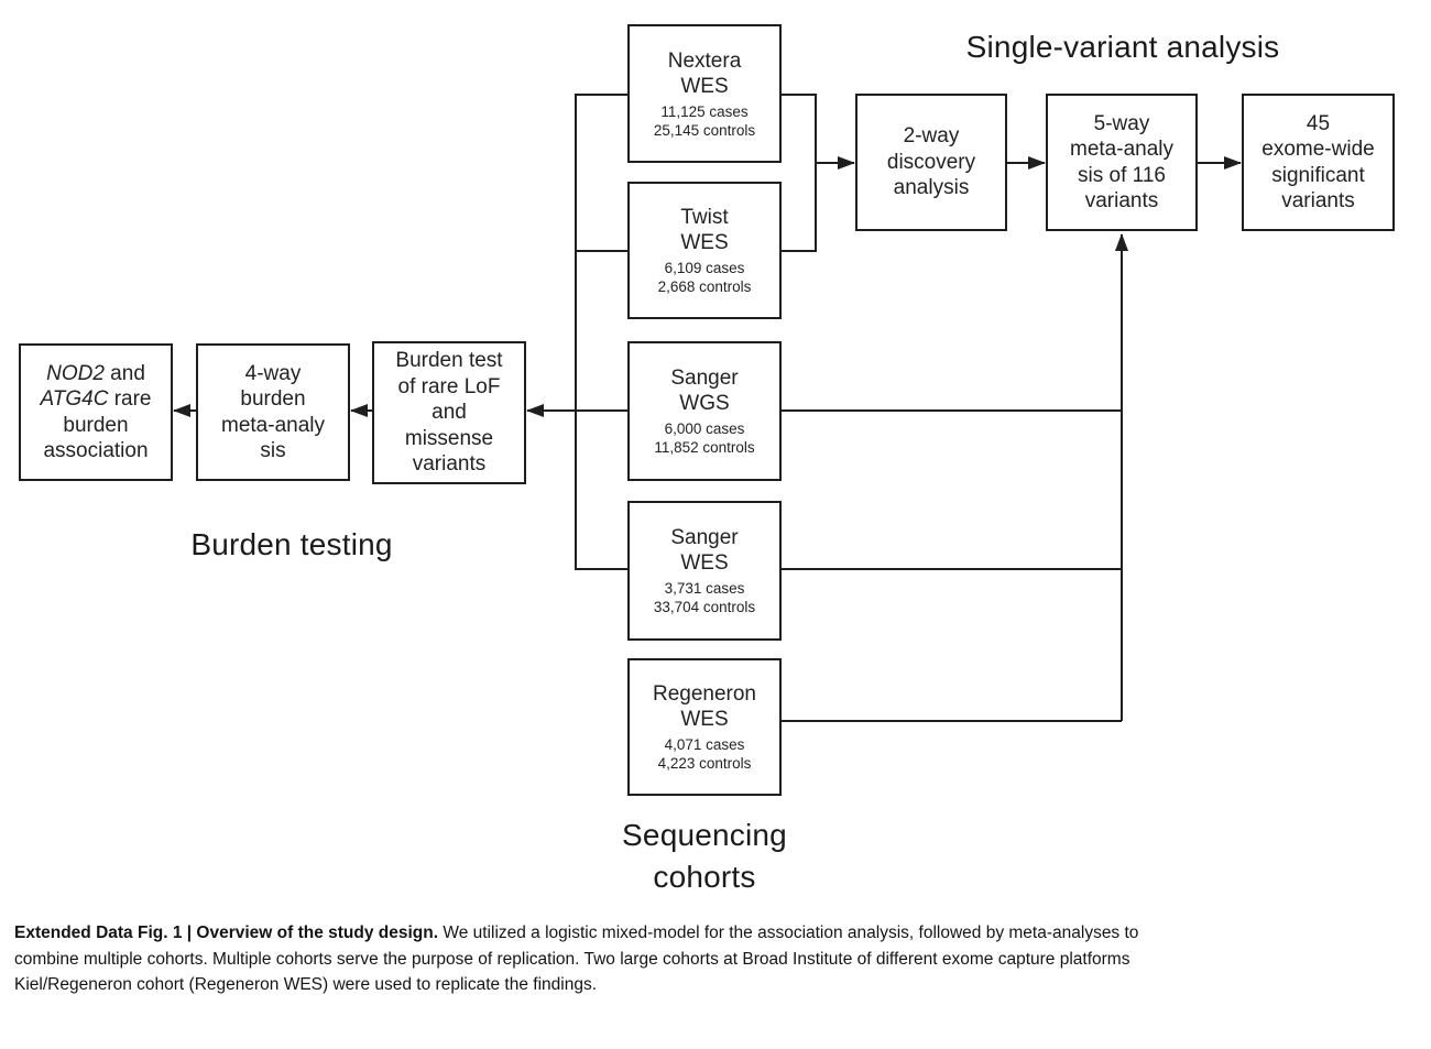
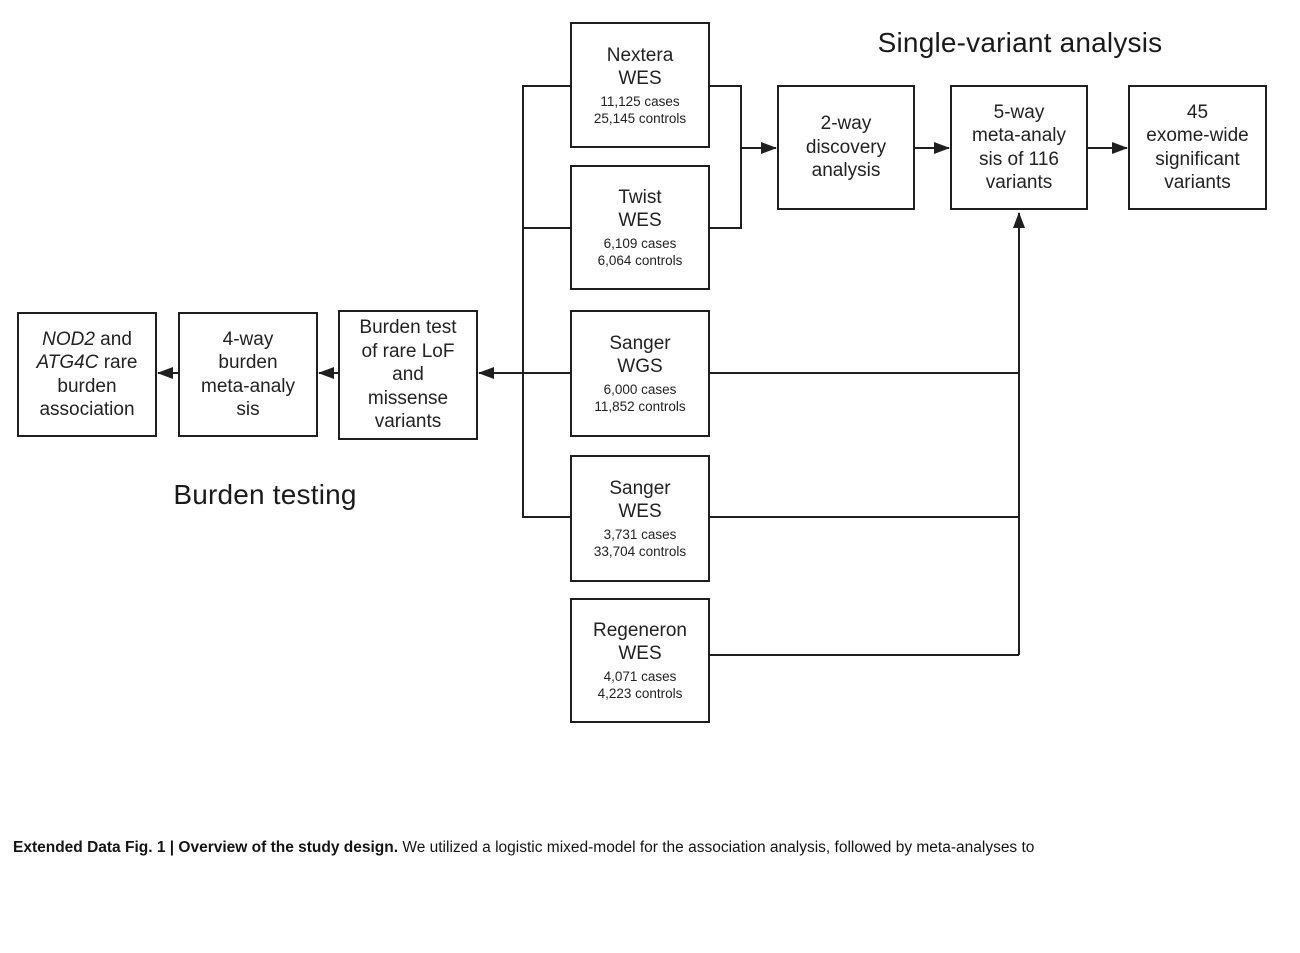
  Single-variant analysis
  Burden testing
- Sequencing
- cohorts
  Nextera
  WES
  11,125 cases
  25,145 controls
  Twist
  WES
  6,109 cases
- 2,668 controls
+ 6,064 controls
  Sanger
  WGS
  6,000 cases
  11,852 controls
  Sanger
  WES
  3,731 cases
  33,704 controls
  Regeneron
  WES
  4,071 cases
  4,223 controls
  2-way
  discovery
  analysis
  5-way
  meta-analy
  sis of 116
  variants
  45
  exome-wide
  significant
  variants
  NOD2 and
  ATG4C rare
  burden
  association
  4-way
  burden
  meta-analy
  sis
  Burden test
  of rare LoF
  and
  missense
  variants
  Extended Data Fig. 1 | Overview of the study design. We utilized a logistic mixed-model for the association analysis, followed by meta-analyses to
- combine multiple cohorts. Multiple cohorts serve the purpose of replication. Two large cohorts at Broad Institute of different exome capture platforms
- Kiel/Regeneron cohort (Regeneron WES) were used to replicate the findings.
